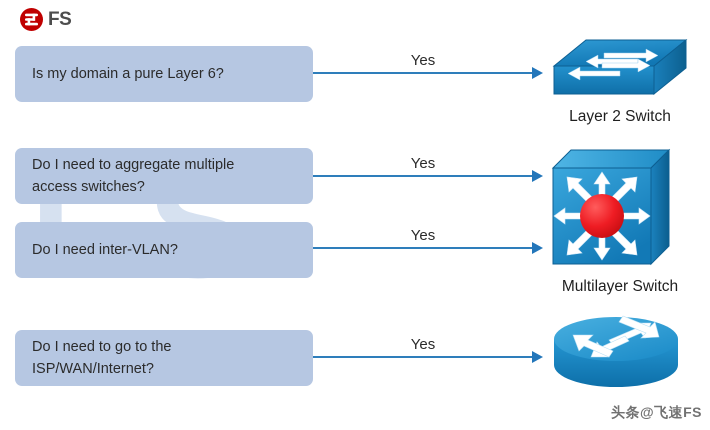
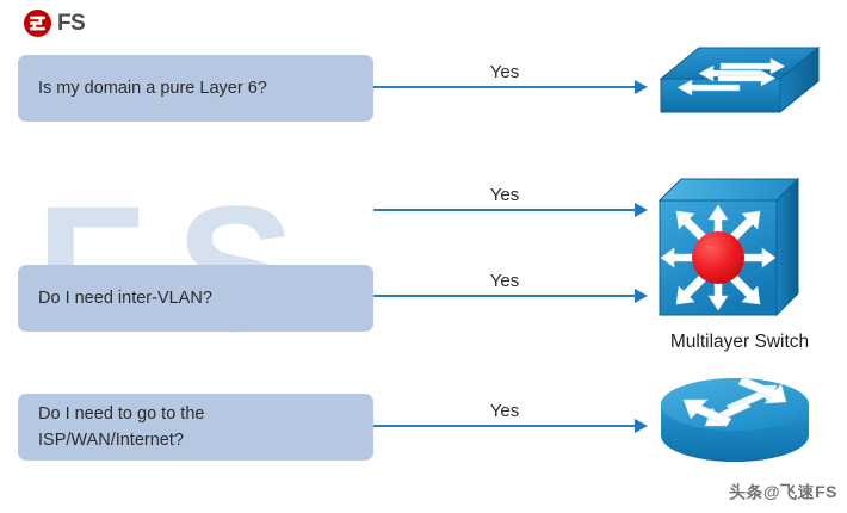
  FS
  Is my domain a pure Layer 6?
  Yes
- Layer 2 Switch
- Do I need to aggregate multiple
- access switches?
  Yes
  Multilayer Switch
  Do I need inter-VLAN?
  Yes
  Do I need to go to the
  ISP/WAN/Internet?
  Yes
  头条@飞速FS
